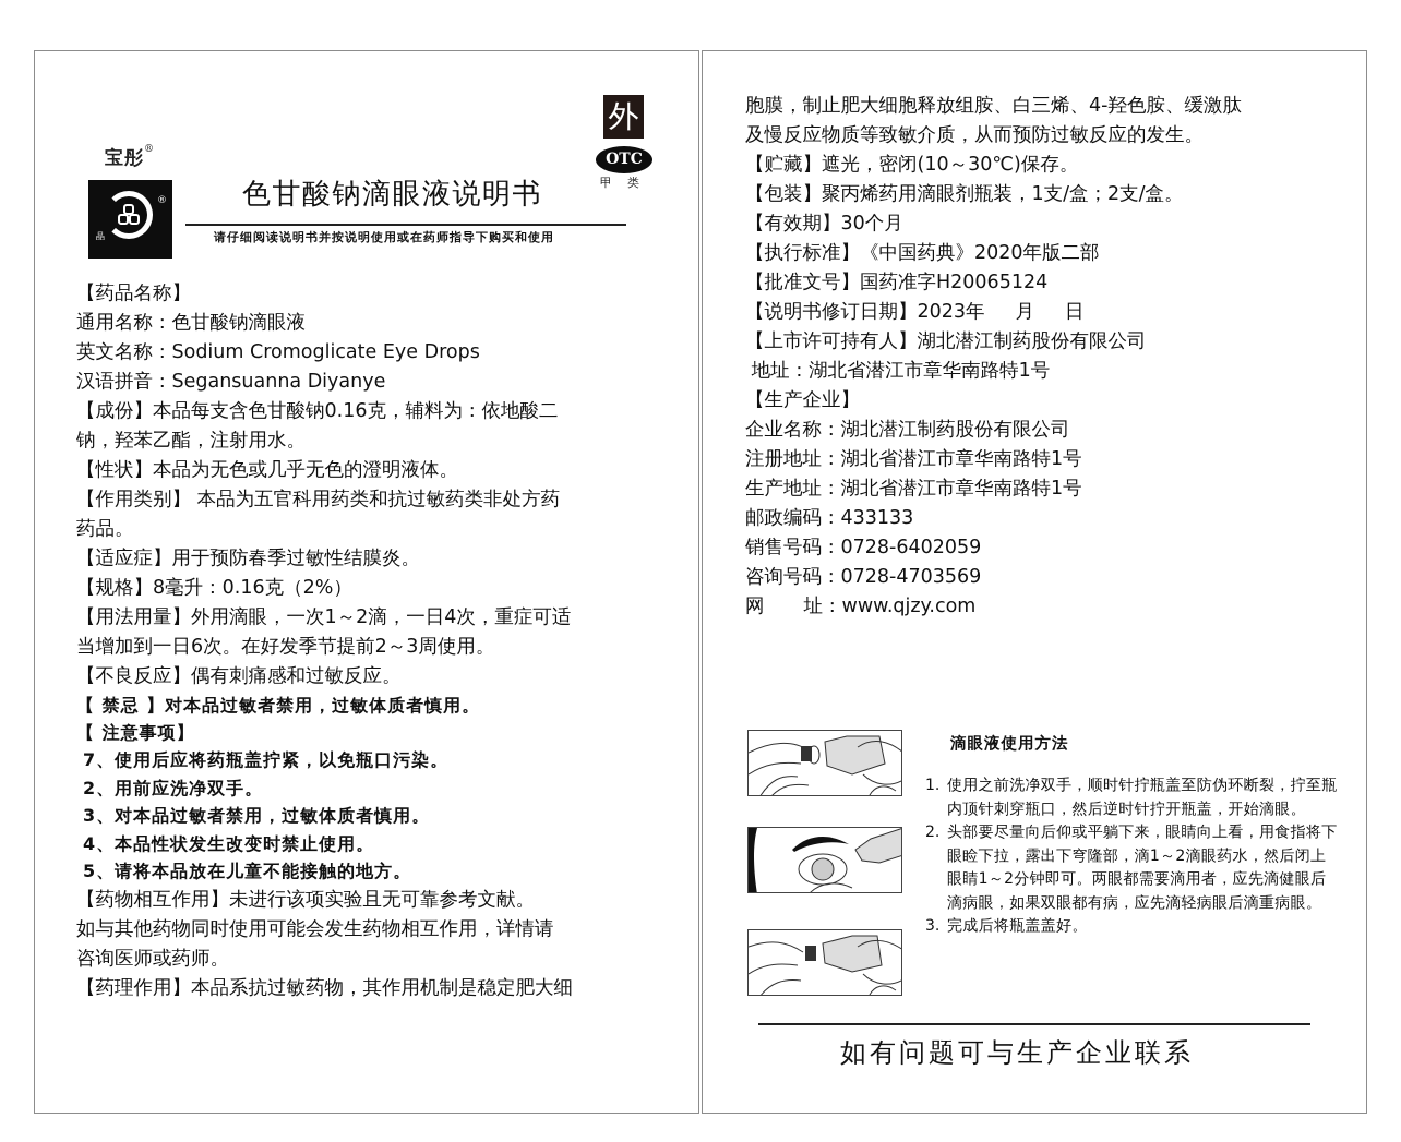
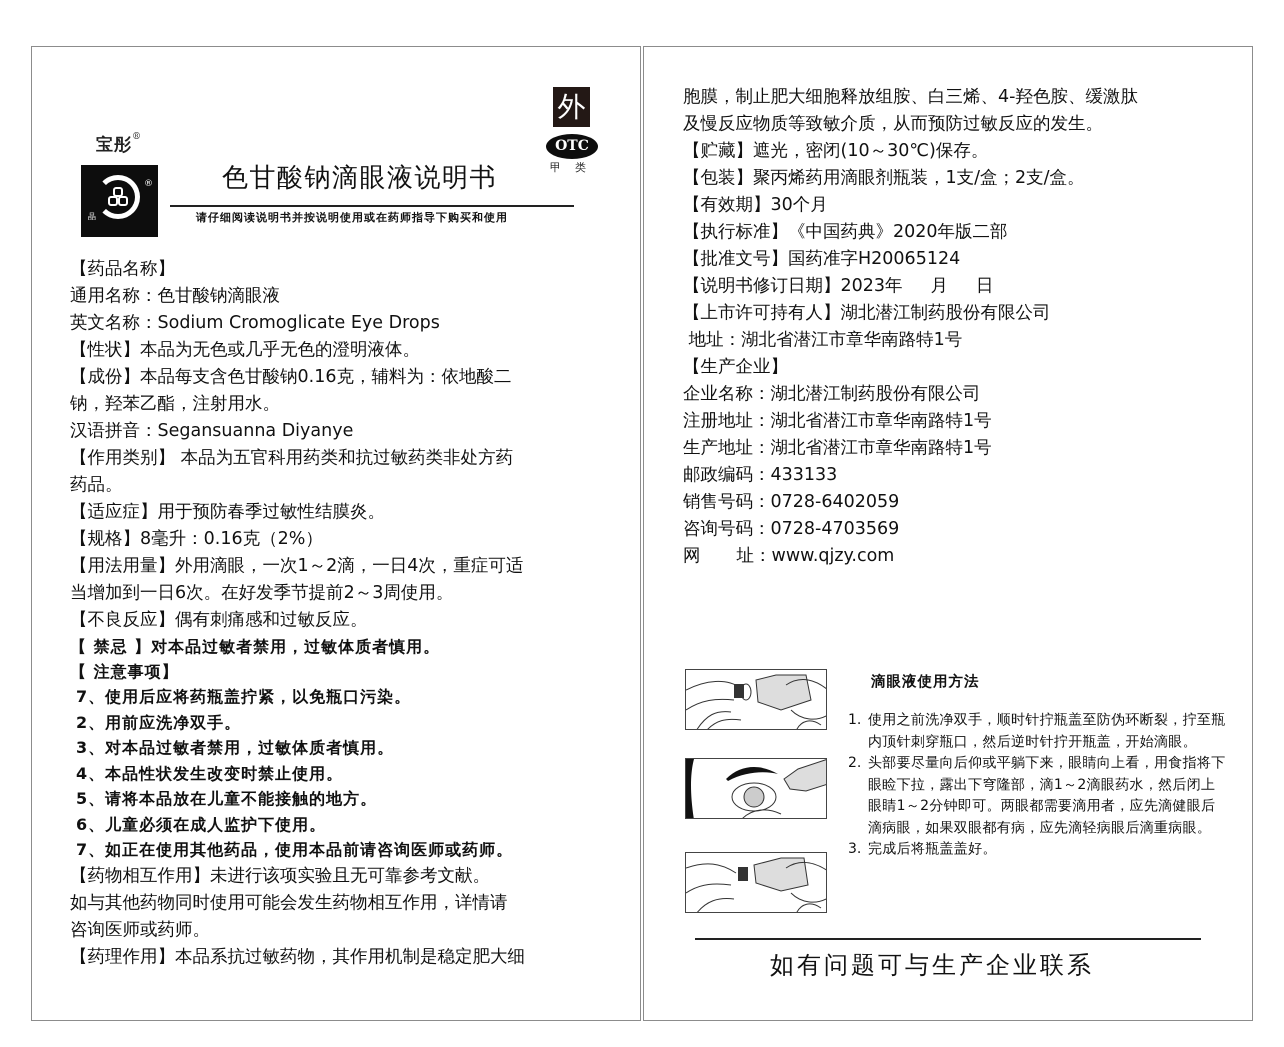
  宝彤®
  ®
  晶
  外
  OTC
  甲类
  色甘酸钠滴眼液说明书
  请仔细阅读说明书并按说明使用或在药师指导下购买和使用
  【药品名称】
  通用名称：色甘酸钠滴眼液
  英文名称：Sodium Cromoglicate Eye Drops
- 汉语拼音：Segansuanna Diyanye
+ 【性状】本品为无色或几乎无色的澄明液体。
  【成份】本品每支含色甘酸钠0.16克，辅料为：依地酸二
  钠，羟苯乙酯，注射用水。
- 【性状】本品为无色或几乎无色的澄明液体。
+ 汉语拼音：Segansuanna Diyanye
  【作用类别】 本品为五官科用药类和抗过敏药类非处方药
  药品。
  【适应症】用于预防春季过敏性结膜炎。
  【规格】8毫升：0.16克（2%）
  【用法用量】外用滴眼，一次1～2滴，一日4次，重症可适
  当增加到一日6次。在好发季节提前2～3周使用。
  【不良反应】偶有刺痛感和过敏反应。
  【 禁忌 】对本品过敏者禁用，过敏体质者慎用。
  【 注意事项】
  7、使用后应将药瓶盖拧紧，以免瓶口污染。
  2、用前应洗净双手。
  3、对本品过敏者禁用，过敏体质者慎用。
  4、本品性状发生改变时禁止使用。
  5、请将本品放在儿童不能接触的地方。
+ 6、儿童必须在成人监护下使用。
+ 7、如正在使用其他药品，使用本品前请咨询医师或药师。
  【药物相互作用】未进行该项实验且无可靠参考文献。
  如与其他药物同时使用可能会发生药物相互作用，详情请
  咨询医师或药师。
  【药理作用】本品系抗过敏药物，其作用机制是稳定肥大细
  胞膜，制止肥大细胞释放组胺、白三烯、4-羟色胺、缓激肽
  及慢反应物质等致敏介质，从而预防过敏反应的发生。
  【贮藏】遮光，密闭(10～30℃)保存。
  【包装】聚丙烯药用滴眼剂瓶装，1支/盒；2支/盒。
  【有效期】30个月
  【执行标准】《中国药典》2020年版二部
  【批准文号】国药准字H20065124
  【说明书修订日期】2023年 月 日
  【上市许可持有人】湖北潜江制药股份有限公司
  地址：湖北省潜江市章华南路特1号
  【生产企业】
  企业名称：湖北潜江制药股份有限公司
  注册地址：湖北省潜江市章华南路特1号
  生产地址：湖北省潜江市章华南路特1号
  邮政编码：433133
  销售号码：0728-6402059
  咨询号码：0728-4703569
  网 址：www.qjzy.com
  滴眼液使用方法
  1.
  使用之前洗净双手，顺时针拧瓶盖至防伪环断裂，拧至瓶内顶针刺穿瓶口，然后逆时针拧开瓶盖，开始滴眼。
  2.
  头部要尽量向后仰或平躺下来，眼睛向上看，用食指将下眼睑下拉，露出下穹隆部，滴1～2滴眼药水，然后闭上眼睛1～2分钟即可。两眼都需要滴用者，应先滴健眼后滴病眼，如果双眼都有病，应先滴轻病眼后滴重病眼。
  3.
  完成后将瓶盖盖好。
  如有问题可与生产企业联系
